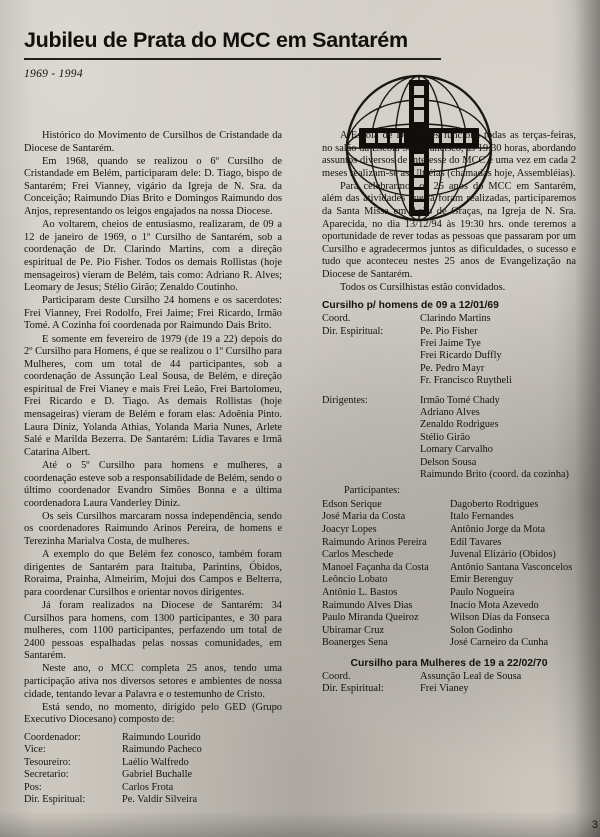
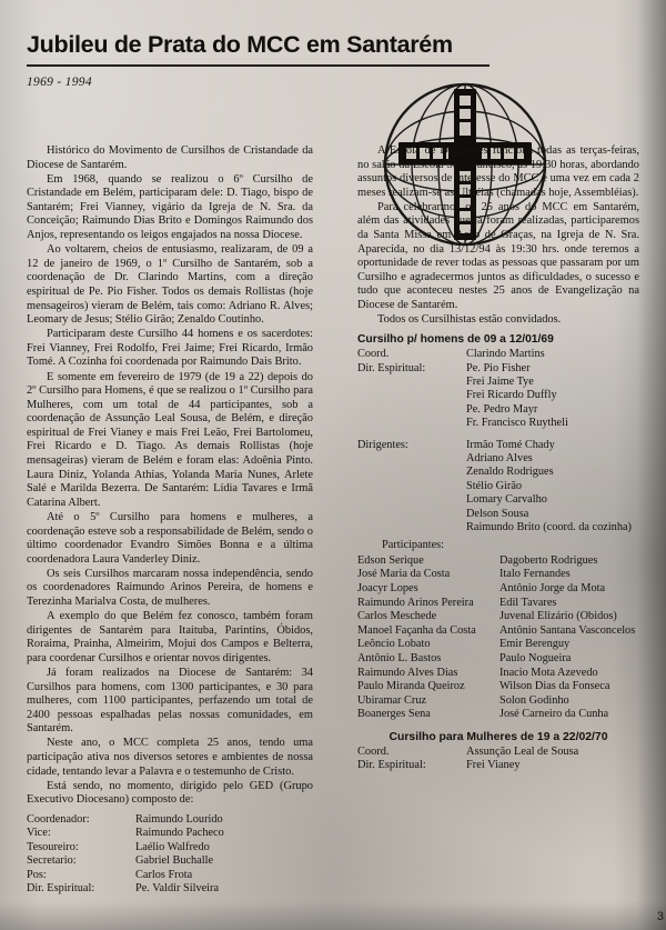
  Jubileu de Prata do MCC em Santarém
  1969 - 1994
  Histórico do Movimento de Cursilhos de Cristandade da Diocese de Santarém.
  Em 1968, quando se realizou o 6º Cursilho de Cristandade em Belém, participaram dele: D. Tiago, bispo de Santarém; Frei Vianney, vigário da Igreja de N. Sra. da Conceição; Raimundo Dias Brito e Domingos Raimundo dos Anjos, representando os leigos engajados na nossa Diocese.
  Ao voltarem, cheios de entusiasmo, realizaram, de 09 a 12 de janeiro de 1969, o 1º Cursilho de Santarém, sob a coordenação de Dr. Clarindo Martins, com a direção espiritual de Pe. Pio Fisher. Todos os demais Rollistas (hoje mensageiros) vieram de Belém, tais como: Adriano R. Alves; Leomary de Jesus; Stélio Girão; Zenaldo Coutinho.
- Participaram deste Cursilho 24 homens e os sacerdotes: Frei Vianney, Frei Rodolfo, Frei Jaime; Frei Ricardo, Irmão Tomé. A Cozinha foi coordenada por Raimundo Dais Brito.
+ Participaram deste Cursilho 44 homens e os sacerdotes: Frei Vianney, Frei Rodolfo, Frei Jaime; Frei Ricardo, Irmão Tomé. A Cozinha foi coordenada por Raimundo Dais Brito.
  E somente em fevereiro de 1979 (de 19 a 22) depois do 2º Cursilho para Homens, é que se realizou o 1º Cursilho para Mulheres, com um total de 44 participantes, sob a coordenação de Assunção Leal Sousa, de Belém, e direção espiritual de Frei Vianey e mais Frei Leão, Frei Bartolomeu, Frei Ricardo e D. Tiago. As demais Rollistas (hoje mensageiras) vieram de Belém e foram elas: Adoênia Pinto. Laura Diniz, Yolanda Athias, Yolanda Maria Nunes, Arlete Salé e Marilda Bezerra. De Santarém: Lídia Tavares e Irmã Catarina Albert.
  Até o 5º Cursilho para homens e mulheres, a coordenação esteve sob a responsabilidade de Belém, sendo o último coordenador Evandro Simões Bonna e a última coordenadora Laura Vanderley Diniz.
  Os seis Cursilhos marcaram nossa independência, sendo os coordenadores Raimundo Arinos Pereira, de homens e Terezinha Marialva Costa, de mulheres.
  A exemplo do que Belém fez conosco, também foram dirigentes de Santarém para Itaituba, Parintins, Óbidos, Roraima, Prainha, Almeirim, Mojui dos Campos e Belterra, para coordenar Cursilhos e orientar novos dirigentes.
  Já foram realizados na Diocese de Santarém: 34 Cursilhos para homens, com 1300 participantes, e 30 para mulheres, com 1100 participantes, perfazendo um total de 2400 pessoas espalhadas pelas nossas comunidades, em Santarém.
  Neste ano, o MCC completa 25 anos, tendo uma participação ativa nos diversos setores e ambientes de nossa cidade, tentando levar a Palavra e o testemunho de Cristo.
  Está sendo, no momento, dirigido pelo GED (Grupo Executivo Diocesano) composto de:
  Coordenador:
  Raimundo Lourido
  Vice:
  Raimundo Pacheco
  Tesoureiro:
  Laélio Walfredo
  Secretario:
  Gabriel Buchalle
  Pos:
  Carlos Frota
  Dir. Espiritual:
  Pe. Valdir Silveira
  A Escola de Dirigentes funciona todas as terças-feiras no salão da Escola São Francisco, às 19:30 horas, abordand assuntos diversos de interesse do MCC e uma vez em cada meses realizam-se as Ultréias (chamadas hoje, Assembléias)
  Para celebrarmos os 25 anos do MCC em Santarém além das atividades que já foram realizadas, participaremo da Santa Missa em Ação de Graças, na Igreja de N. Sra Aparecida, no dia 13/12/94 às 19:30 hrs. onde teremos oportunidade de rever todas as pessoas que passaram por um Cursilho e agradecermos juntos as dificuldades, o sucesso tudo que aconteceu nestes 25 anos de Evangelização n Diocese de Santarém.
  Todos os Cursilhistas estão convidados.
  Cursilho p/ homens de 09 a 12/01/69
  Coord.
  Clarindo Martins
  Dir. Espiritual:
  Pe. Pio Fisher
  Frei Jaime Tye
  Frei Ricardo Duffly
  Pe. Pedro Mayr
  Fr. Francisco Ruytheli
  Dirigentes:
  Irmão Tomé Chady
  Adriano Alves
  Zenaldo Rodrigues
  Stélio Girão
  Lomary Carvalho
  Delson Sousa
  Raimundo Brito (coord. da cozinha)
  Participantes:
  Edson Serique
  Dagoberto Rodrigues
  José Maria da Costa
  Italo Fernandes
  Joacyr Lopes
  Antônio Jorge da Mota
  Raimundo Arinos Pereira
  Edil Tavares
  Carlos Meschede
  Juvenal Elizário (Óbidos)
  Manoel Façanha da Costa
  Antônio Santana Vasconcelos
  Leôncio Lobato
  Emir Berenguy
  Antônio L. Bastos
  Paulo Nogueira
  Raimundo Alves Dias
  Inacio Mota Azevedo
  Paulo Miranda Queiroz
  Wilson Dias da Fonseca
  Ubiramar Cruz
  Solon Godinho
  Boanerges Sena
  José Carneiro da Cunha
  Cursilho para Mulheres de 19 a 22/02/70
  Coord.
  Assunção Leal de Sousa
  Dir. Espiritual:
  Frei Vianey
